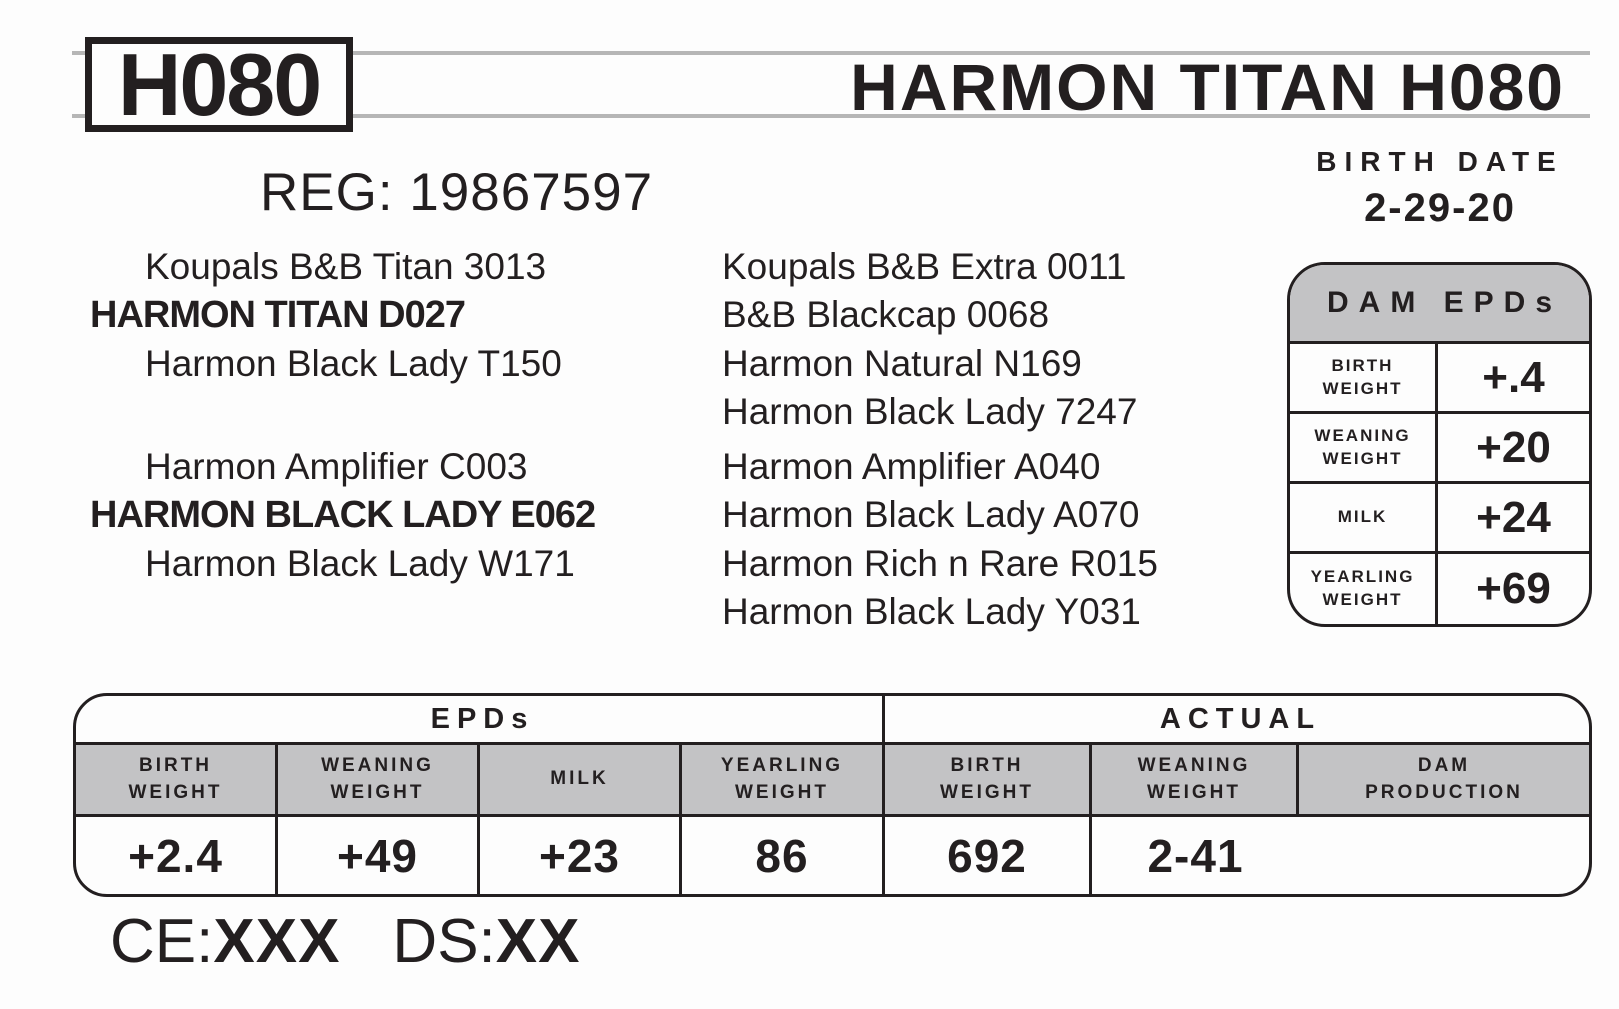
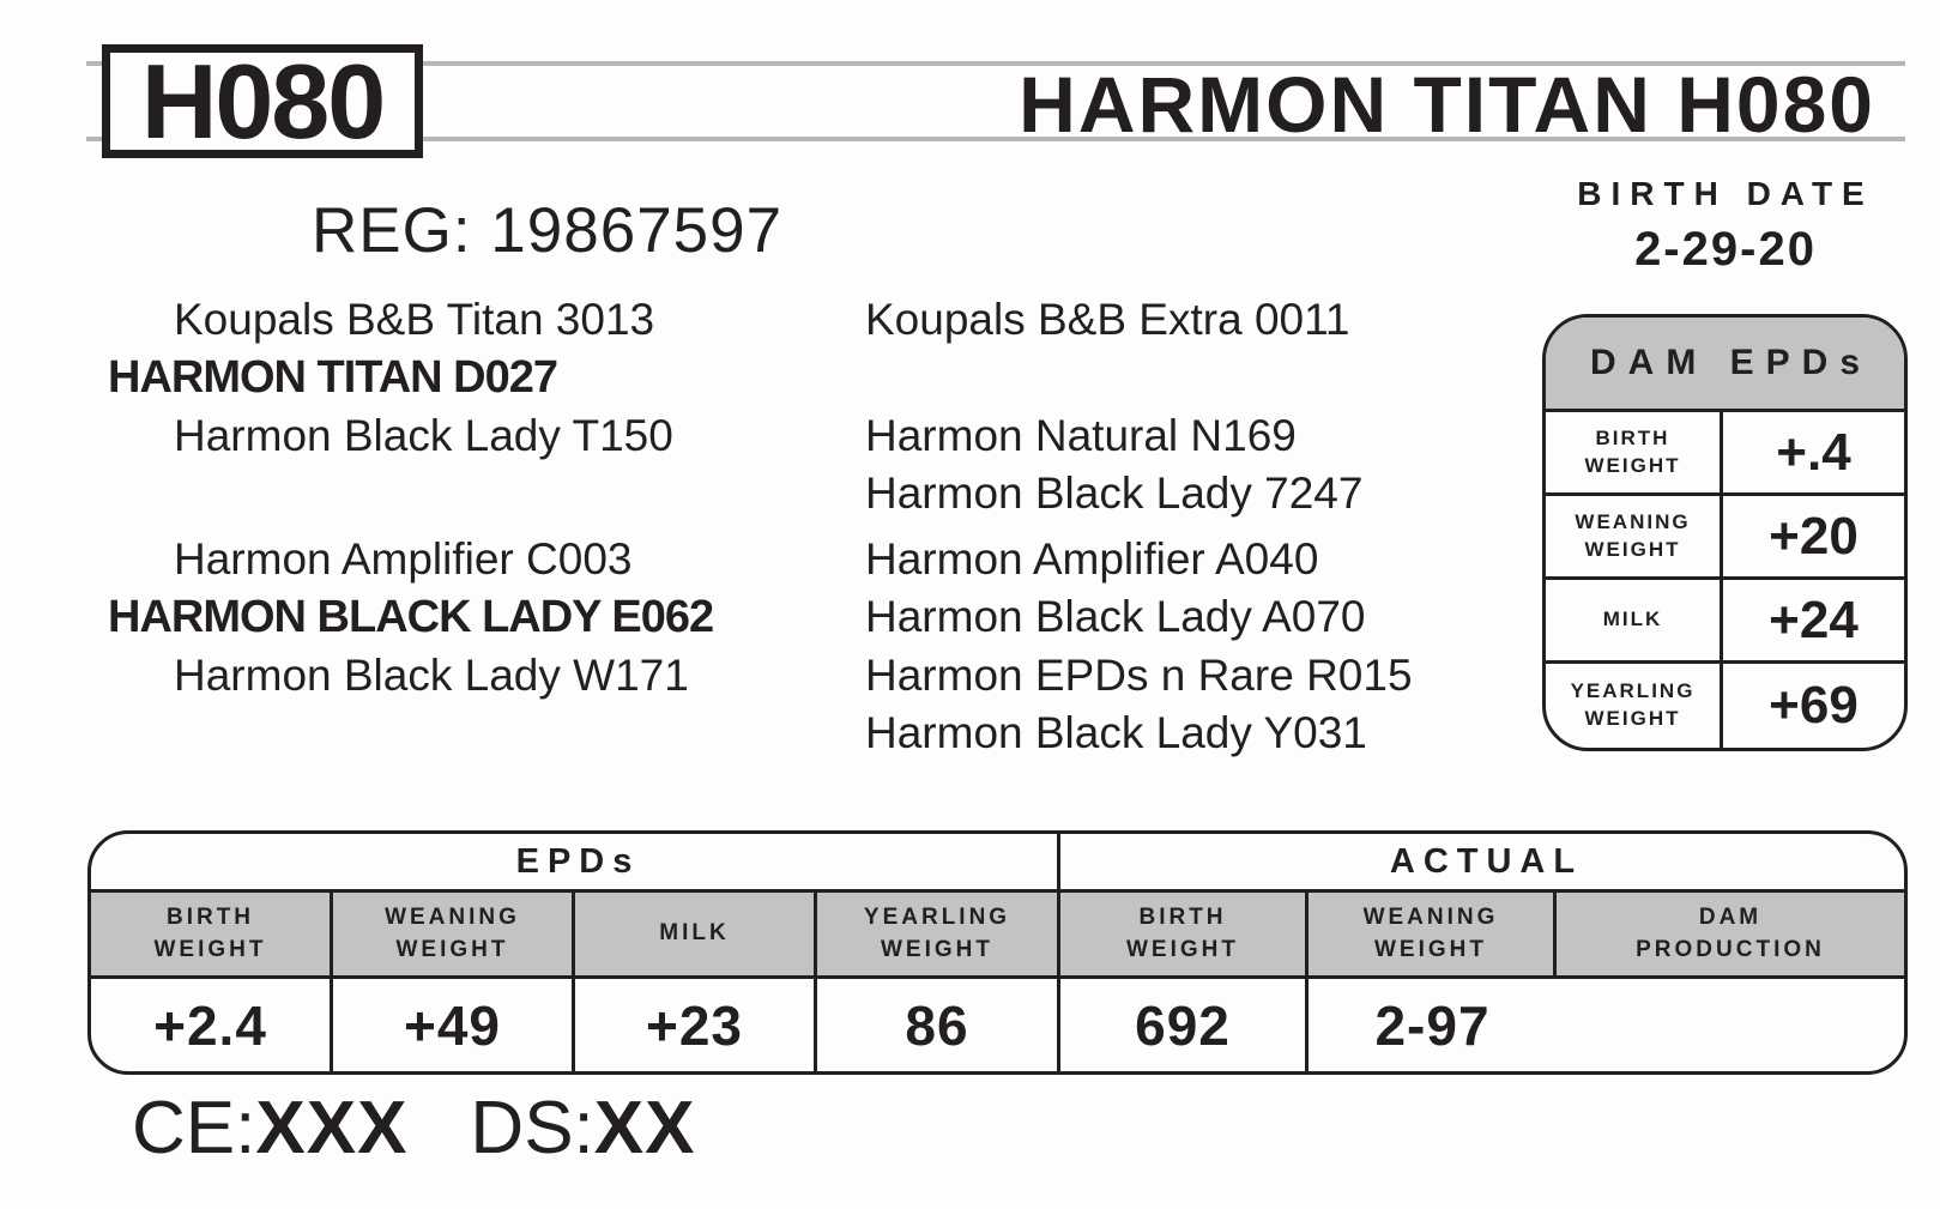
  H080
  HARMON TITAN H080
  REG: 19867597
  BIRTH DATE
  2-29-20
  Koupals B&B Titan 3013
  HARMON TITAN D027
  Harmon Black Lady T150
  Koupals B&B Extra 0011
- B&B Blackcap 0068
  Harmon Natural N169
  Harmon Black Lady 7247
  Harmon Amplifier C003
  HARMON BLACK LADY E062
  Harmon Black Lady W171
  Harmon Amplifier A040
  Harmon Black Lady A070
- Harmon Rich n Rare R015
+ Harmon EPDs n Rare R015
  Harmon Black Lady Y031
  DAM EPDs
  BIRTH
  WEIGHT
  +.4
  WEANING
  WEIGHT
  +20
  MILK
  +24
  YEARLING
  WEIGHT
  +69
  EPDs
  ACTUAL
  BIRTH
  WEIGHT
  WEANING
  WEIGHT
  MILK
  YEARLING
  WEIGHT
  BIRTH
  WEIGHT
  WEANING
  WEIGHT
  DAM
  PRODUCTION
  +2.4
  +49
  +23
  86
  692
- 2-41
+ 2-97
  CE:XXX DS:XX
